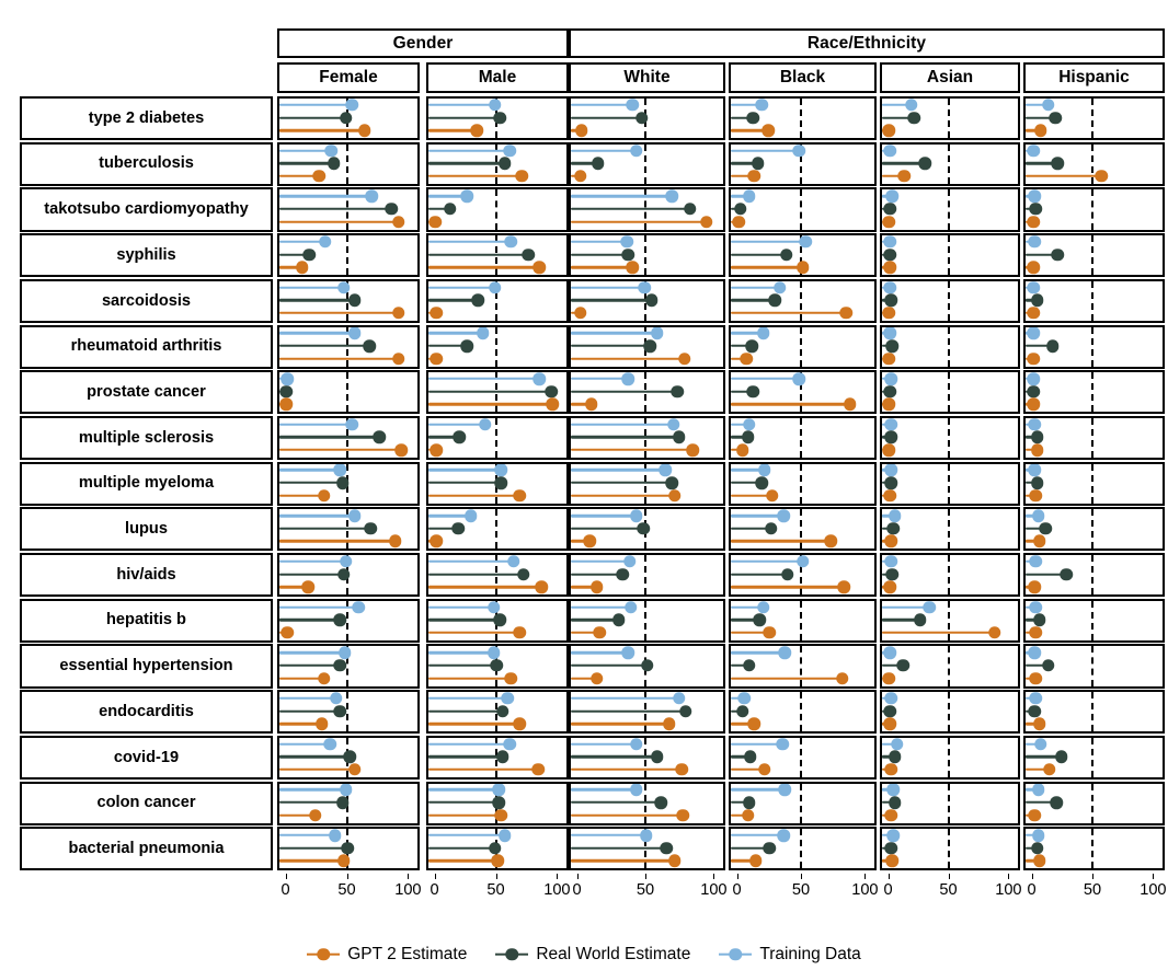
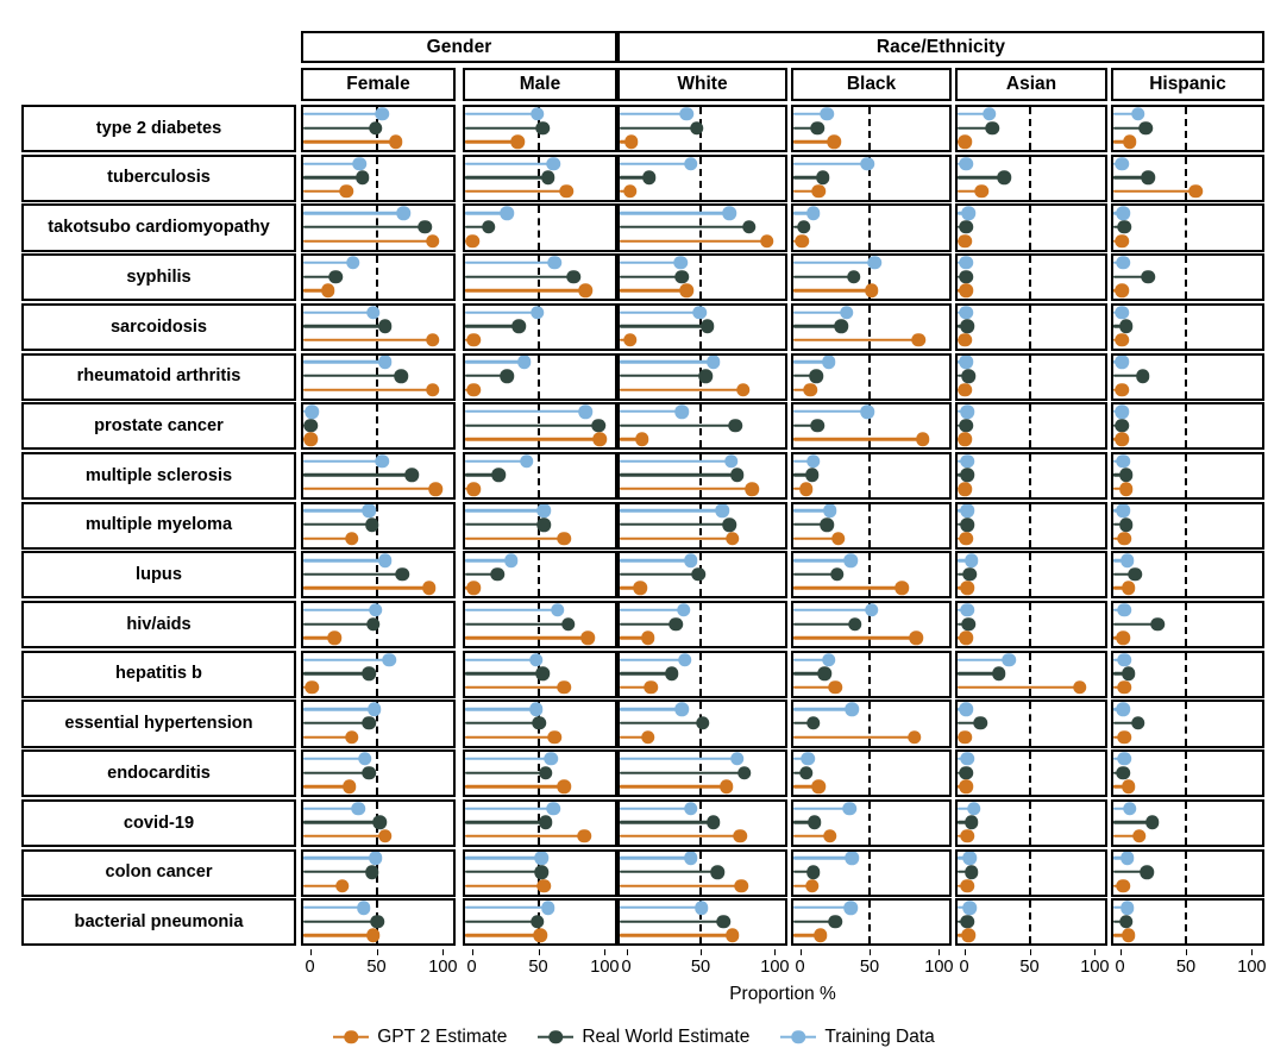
  Gender
  Race/Ethnicity
  Female
  Male
  White
  Black
  Asian
  Hispanic
  type 2 diabetes
  tuberculosis
  takotsubo cardiomyopathy
  syphilis
  sarcoidosis
  rheumatoid arthritis
  prostate cancer
  multiple sclerosis
  multiple myeloma
  lupus
  hiv/aids
  hepatitis b
  essential hypertension
  endocarditis
  covid-19
  colon cancer
  bacterial pneumonia
  0
  50
  100
  0
  50
  100
  0
  50
  100
  0
  50
  100
  0
  50
  100
  0
  50
  100
+ Proportion %
  GPT 2 Estimate
  Real World Estimate
  Training Data
